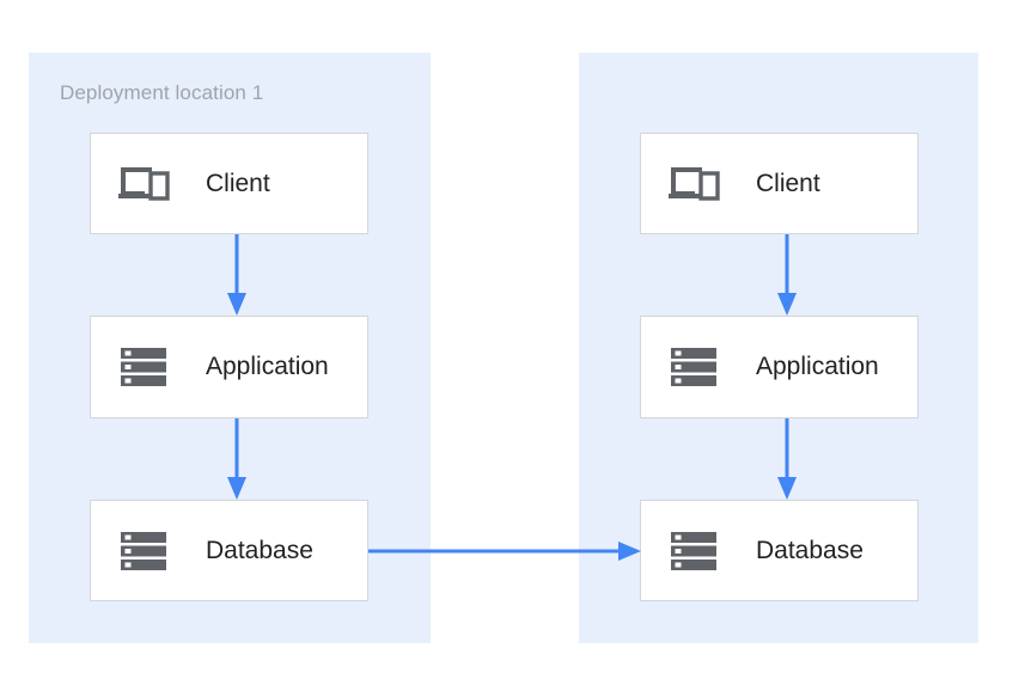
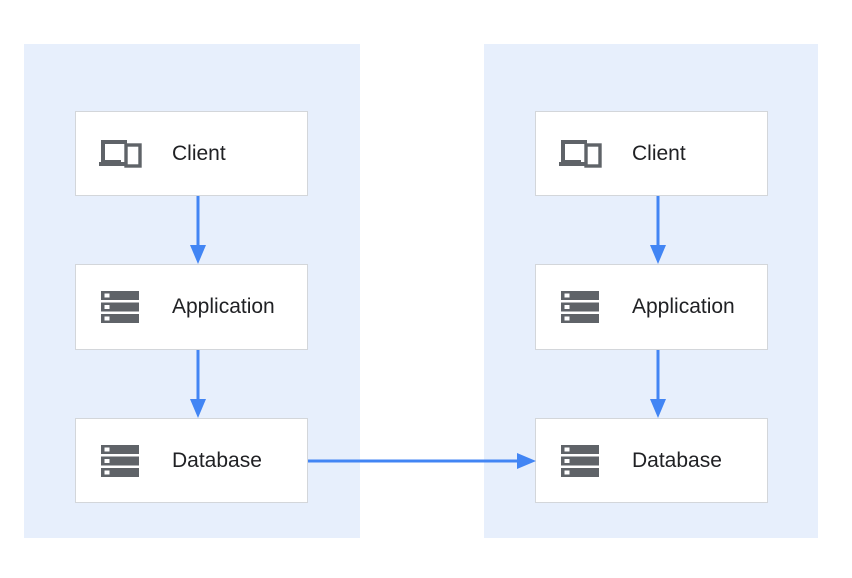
- Deployment location 1
  Client
  Application
  Database
  Client
  Application
  Database
